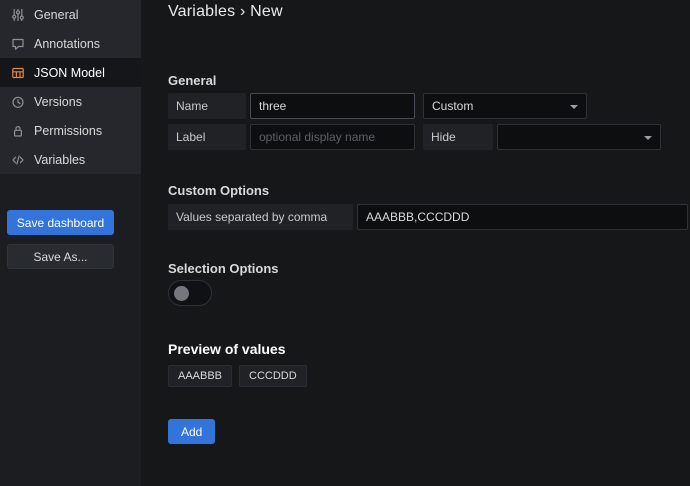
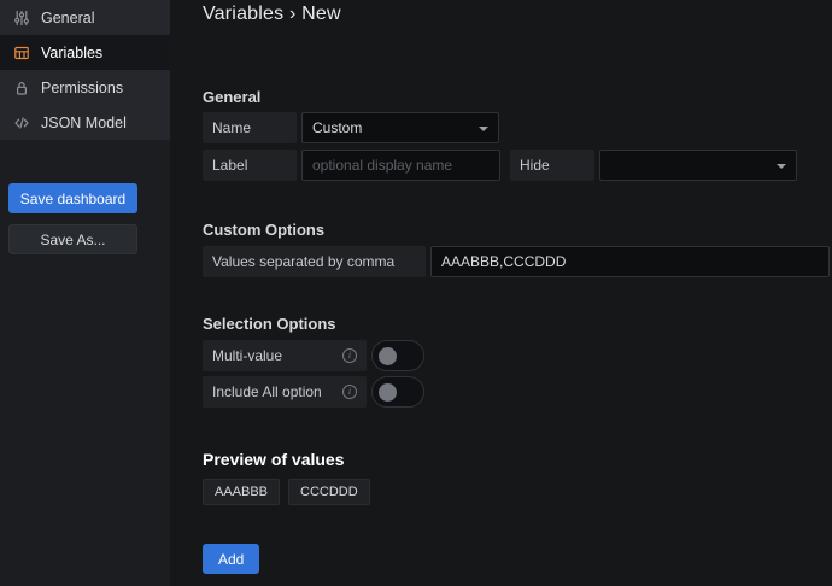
  General
- Annotations
- JSON Model
+ Variables
- Versions
  Permissions
- Variables
+ JSON Model
  Save dashboard
  Save As...
  Variables › New
  General
  Name
- three
  Custom
  Label
  optional display name
  Hide
  Custom Options
  Values separated by comma
  AAABBB,CCCDDD
  Selection Options
+ Multi-value
+ Include All option
  Preview of values
  AAABBB
  CCCDDD
  Add
